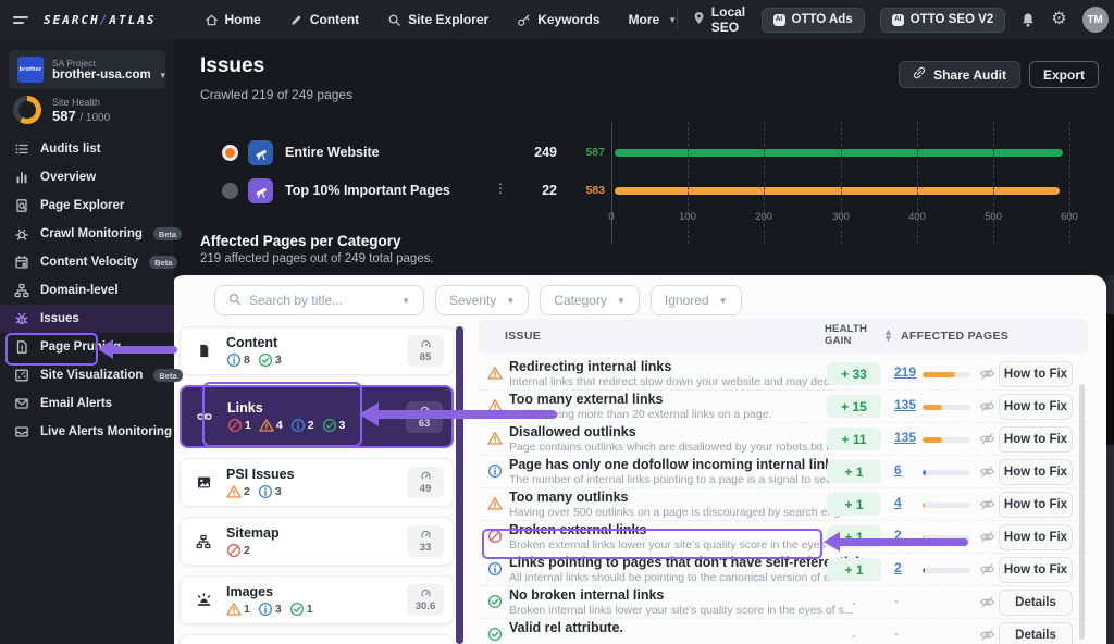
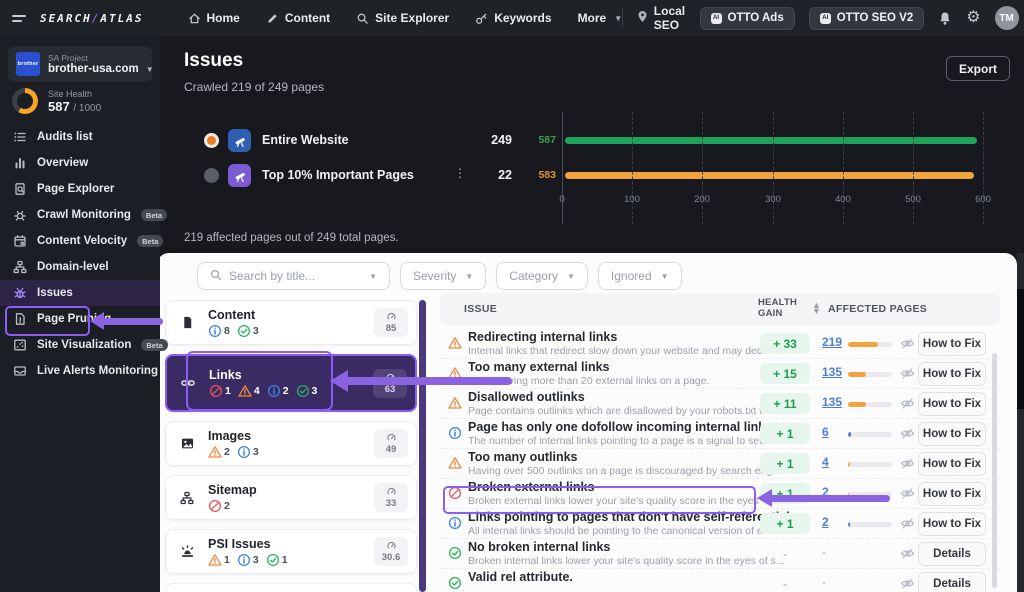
  SEARCH/ATLAS
  Home
  Content
  Site Explorer
  Keywords
  More
  ▼
  Local SEO
  OTTO Ads
  OTTO SEO V2
  ⚙
  TM
  SA Project
  brother-usa.com
  ▼
  Site Health
  587 / 1000
  Audits list
  Overview
  Page Explorer
  Crawl Monitoring
  Beta
  Content Velocity
  Beta
  Domain-level
  Issues
  Page Prunin
  Site Visualization
  Beta
- Email Alerts
  Live Alerts Monitoring
  Issues
  Crawled 219 of 249 pages
- Share Audit
  Export
  Entire Website
  249
  587
  Top 10% Important Pages
  ⋮
  22
  583
  0
  100
  200
  300
  400
  500
  600
- Affected Pages per Category
  219 affected pages out of 249 total pages.
  Search by title...
  ▼
  Severity
  ▼
  Category
  ▼
  Ignored
  ▼
  Content
  8
  3
  85
  Links
  1
  4
  2
  3
  63
- PSI Issues
+ Images
  2
  3
  49
  Sitemap
  2
  33
- Images
+ PSI Issues
  1
  3
  1
  30.6
  ISSUE
  HEALTH GAIN
  ▲
  ▼
  AFFECTED PAGES
  Redirecting internal links
  Internal links that redirect slow down your website and may de
  + 33
  219
  How to Fix
  Too many external links
  ing more than 20 external links on a page.
  + 15
  135
  How to Fix
  Disallowed outlinks
  Page contains outlinks which are disallowed by your robots.txt
  + 11
  135
  How to Fix
  Page has only one dofollow incoming internal lin
  The number of internal links pointing to a page is a signal to se
  + 1
  6
  How to Fix
  Too many outlinks
  Having over 500 outlinks on a page is discouraged by search e
  + 1
  4
  How to Fix
  Broken external links
  Broken external links lower your site's quality score in the eyes
  + 1
  2
  How to Fix
  Links pointing to pages that don't have self-refer
  All internal links should be pointing to the canonical version of
  + 1
  2
  How to Fix
  No broken internal links
  Broken internal links lower your site's quality score in the eyes of s...
  -
  -
  Details
  Valid rel attribute.
  -
  -
  Details
